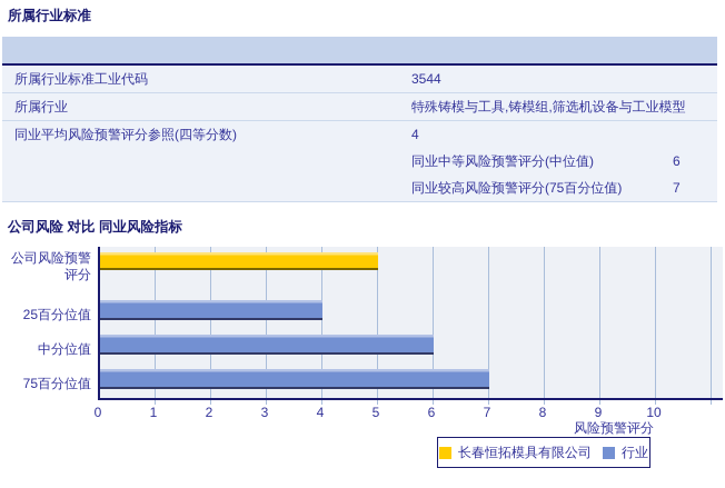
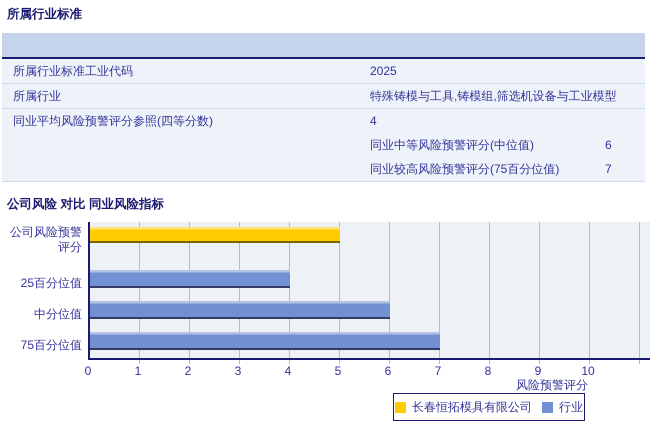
  所属行业标准
  所属行业标准工业代码
- 3544
+ 2025
  所属行业
  特殊铸模与工具,铸模组,筛选机设备与工业模型
  同业平均风险预警评分参照(四等分数)
  4
  同业中等风险预警评分(中位值)
  6
  同业较高风险预警评分(75百分位值)
  7
  公司风险 对比 同业风险指标
  公司风险预警评分
  25百分位值
  中分位值
  75百分位值
  0
  1
  2
  3
  4
  5
  6
  7
  8
  9
  10
  风险预警评分
  长春恒拓模具有限公司
  行业
